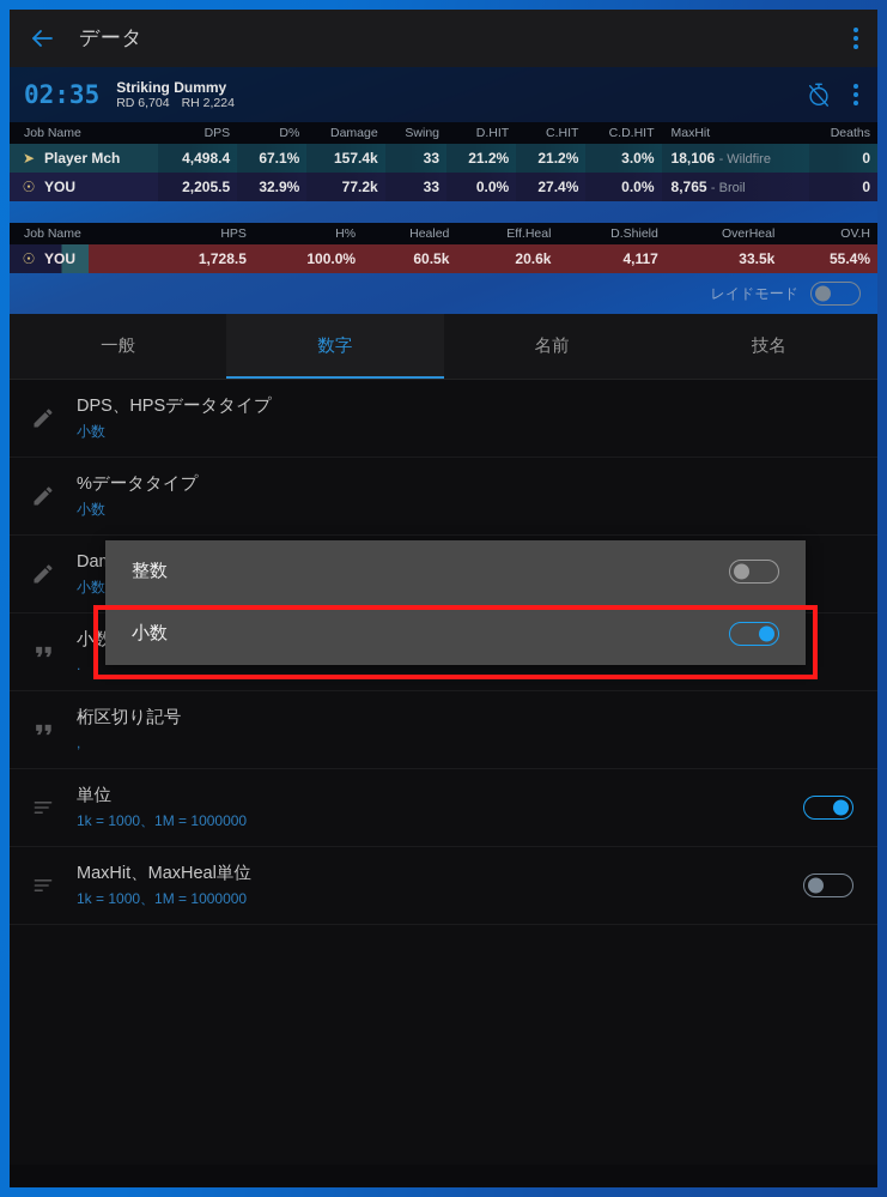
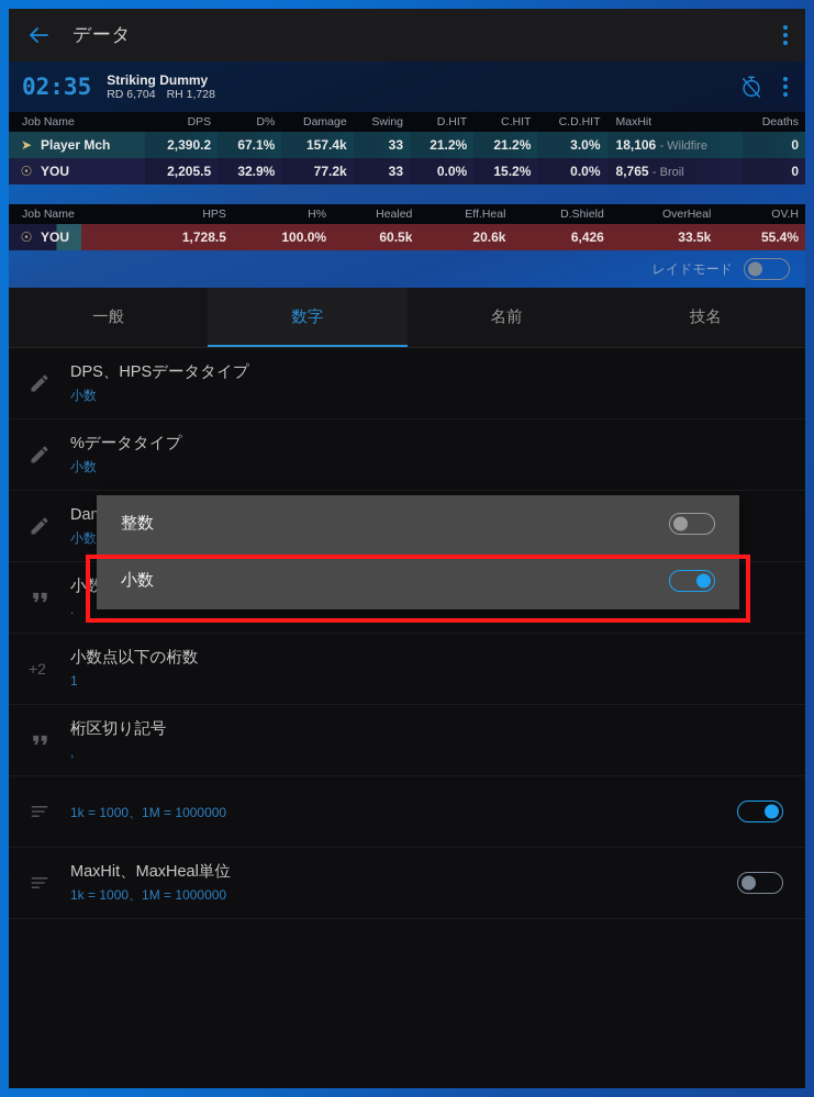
  データ
  02:35
  Striking Dummy
- RD 6,704 RH 2,224
+ RD 6,704 RH 1,728
  Job Name	DPS	D%	Damage	Swing	D.HIT	C.HIT	C.D.HIT	MaxHit	Deaths
- ➤ Player Mch	4,498.4	67.1%	157.4k	33	21.2%	21.2%	3.0%	18,106 - Wildfire	0
+ ➤ Player Mch	2,390.2	67.1%	157.4k	33	21.2%	21.2%	3.0%	18,106 - Wildfire	0
- ☉ YOU	2,205.5	32.9%	77.2k	33	0.0%	27.4%	0.0%	8,765 - Broil	0
+ ☉ YOU	2,205.5	32.9%	77.2k	33	0.0%	15.2%	0.0%	8,765 - Broil	0
  Job Name	HPS	H%	Healed	Eff.Heal	D.Shield	OverHeal	OV.H
- ☉ YOU	1,728.5	100.0%	60.5k	20.6k	4,117	33.5k	55.4%
+ ☉ YOU	1,728.5	100.0%	60.5k	20.6k	6,426	33.5k	55.4%
  レイドモード
  一般
  数字
  名前
  技名
  DPS、HPSデータタイプ
  小数
  %データタイプ
  小数
  小数
  .
+ +2
+ 小数点以下の桁数
+ 1
  桁区切り記号
  ,
- 単位
  1k = 1000、1M = 1000000
  MaxHit、MaxHeal単位
  1k = 1000、1M = 1000000
  整数
  小数
